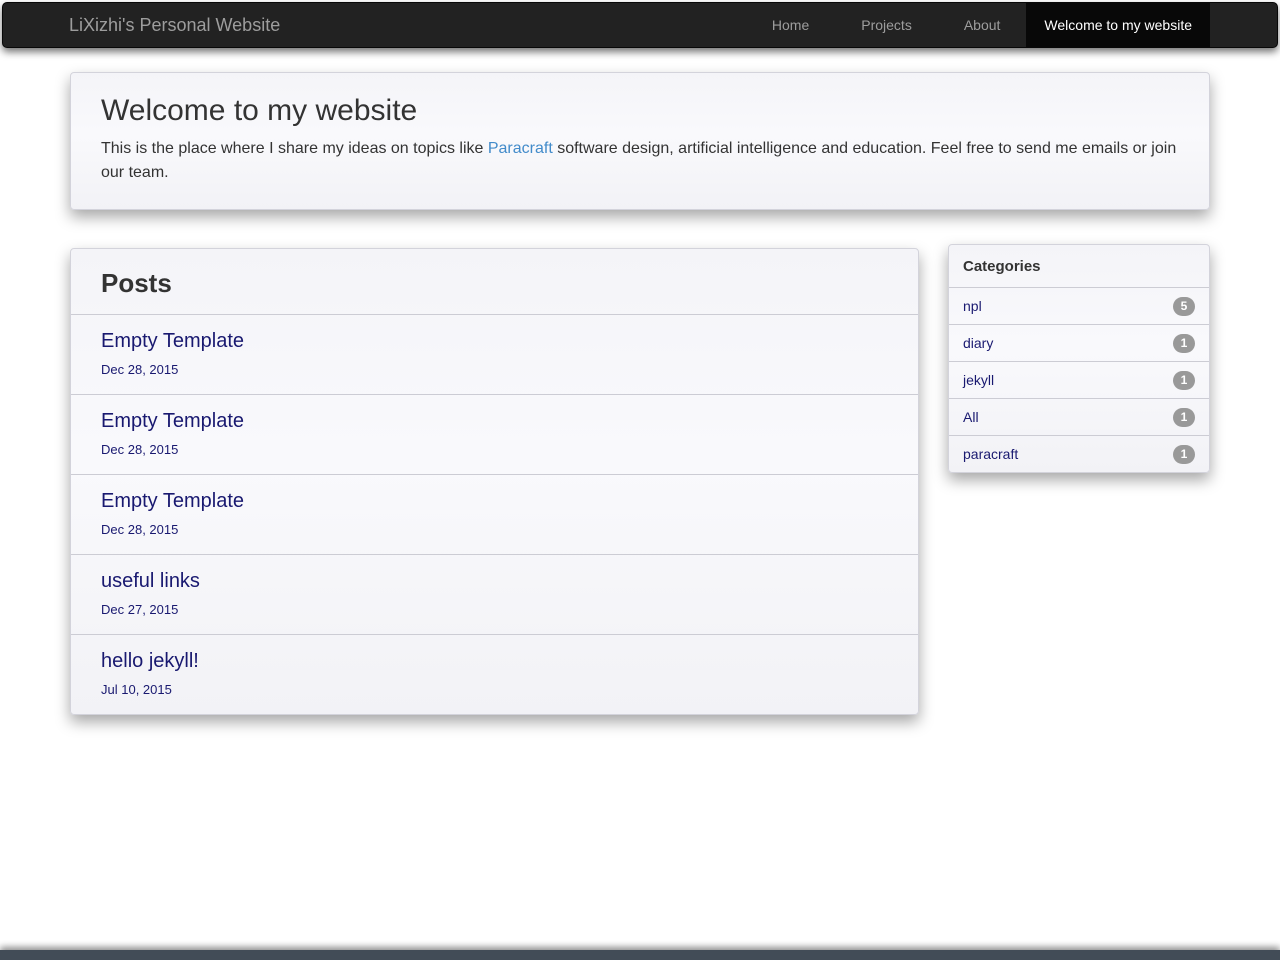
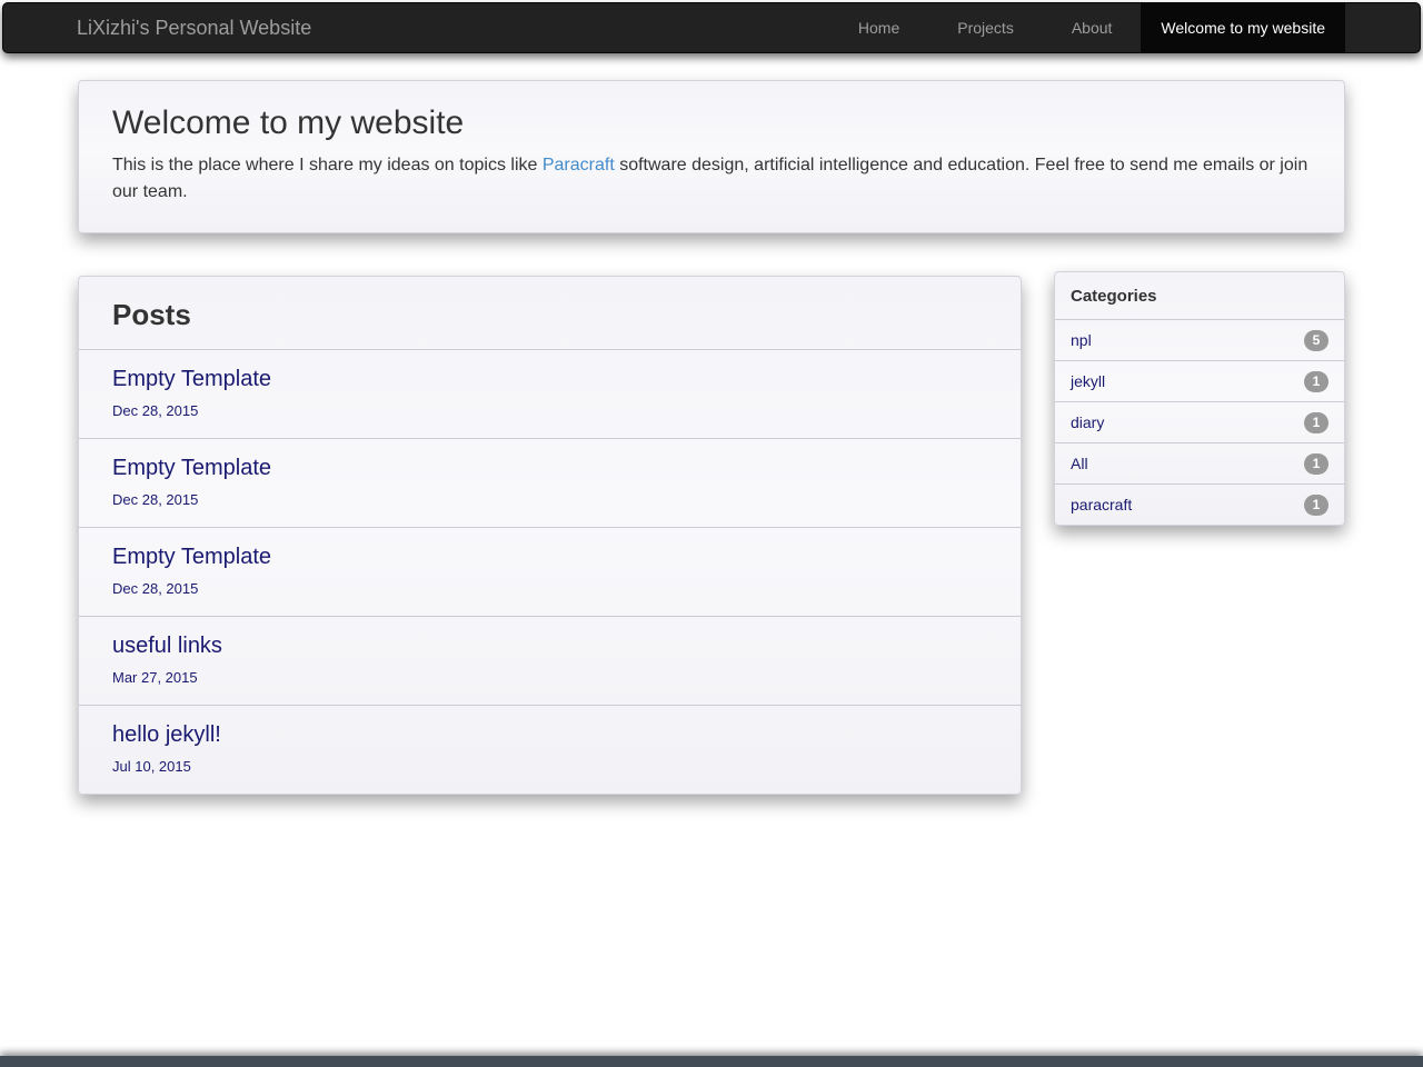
  LiXizhi's Personal Website
  Home
  Projects
  About
  Welcome to my website
  Welcome to my website
  This is the place where I share my ideas on topics like Paracraft software design, artificial intelligence and education. Feel free to send me emails or join our team.
  Posts
  Empty Template
  Dec 28, 2015
  Empty Template
  Dec 28, 2015
  Empty Template
  Dec 28, 2015
  useful links
- Dec 27, 2015
+ Mar 27, 2015
  hello jekyll!
  Jul 10, 2015
  Categories
  npl
  5
- diary
+ jekyll
  1
- jekyll
+ diary
  1
  All
  1
  paracraft
  1
